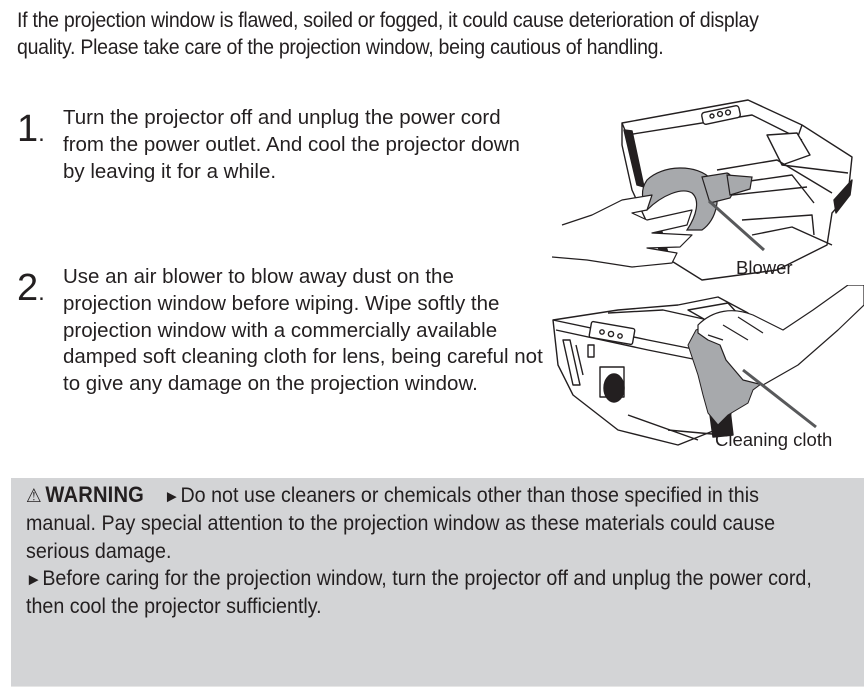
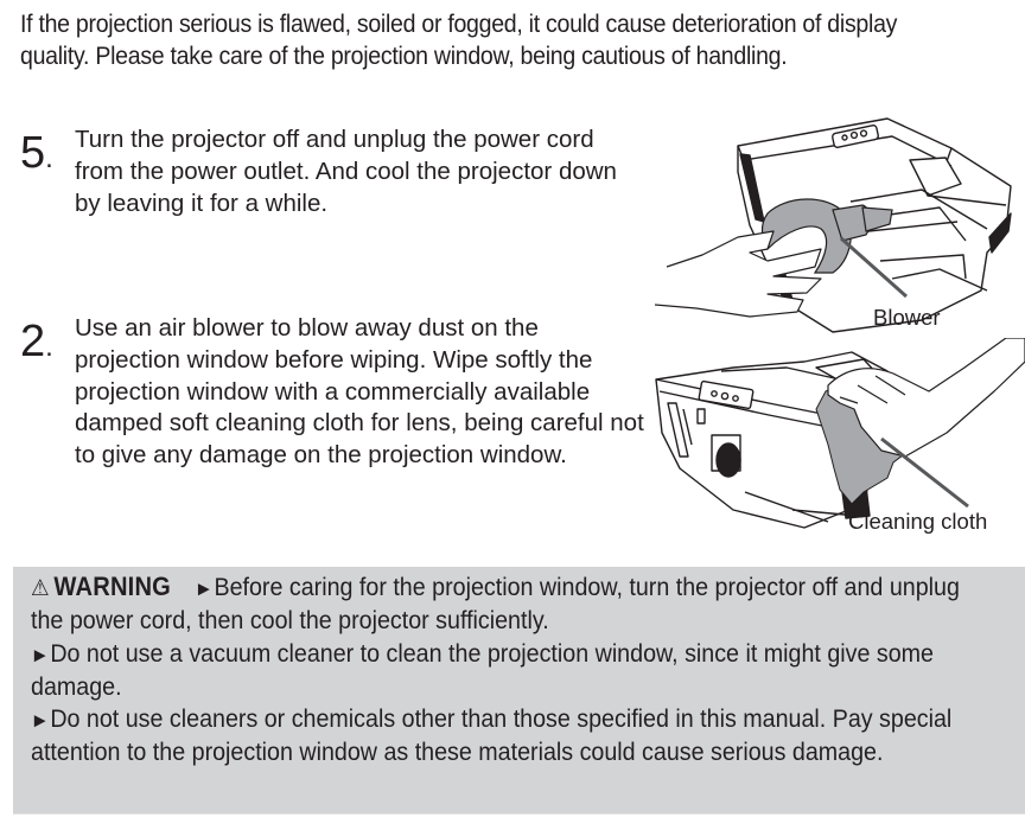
- If the projection window is flawed, soiled or fogged, it could cause deterioration of display quality. Please take care of the projection window, being cautious of handling.
+ If the projection serious is flawed, soiled or fogged, it could cause deterioration of display quality. Please take care of the projection window, being cautious of handling.
- 1.
+ 5.
  Turn the projector off and unplug the power cord from the power outlet. And cool the projector down by leaving it for a while.
  2.
  Use an air blower to blow away dust on the projection window before wiping. Wipe softly the projection window with a commercially available damped soft cleaning cloth for lens, being careful not to give any damage on the projection window.
  Blower
  Cleaning cloth
- ⚠ WARNING ►Do not use cleaners or chemicals other than those specified in this manual. Pay special attention to the projection window as these materials could cause serious damage.
+ ⚠ WARNING ►Before caring for the projection window, turn the projector off and unplug the power cord, then cool the projector sufficiently.
+ ►Do not use a vacuum cleaner to clean the projection window, since it might give some damage.
- ►Before caring for the projection window, turn the projector off and unplug the power cord, then cool the projector sufficiently.
+ ►Do not use cleaners or chemicals other than those specified in this manual. Pay special attention to the projection window as these materials could cause serious damage.
